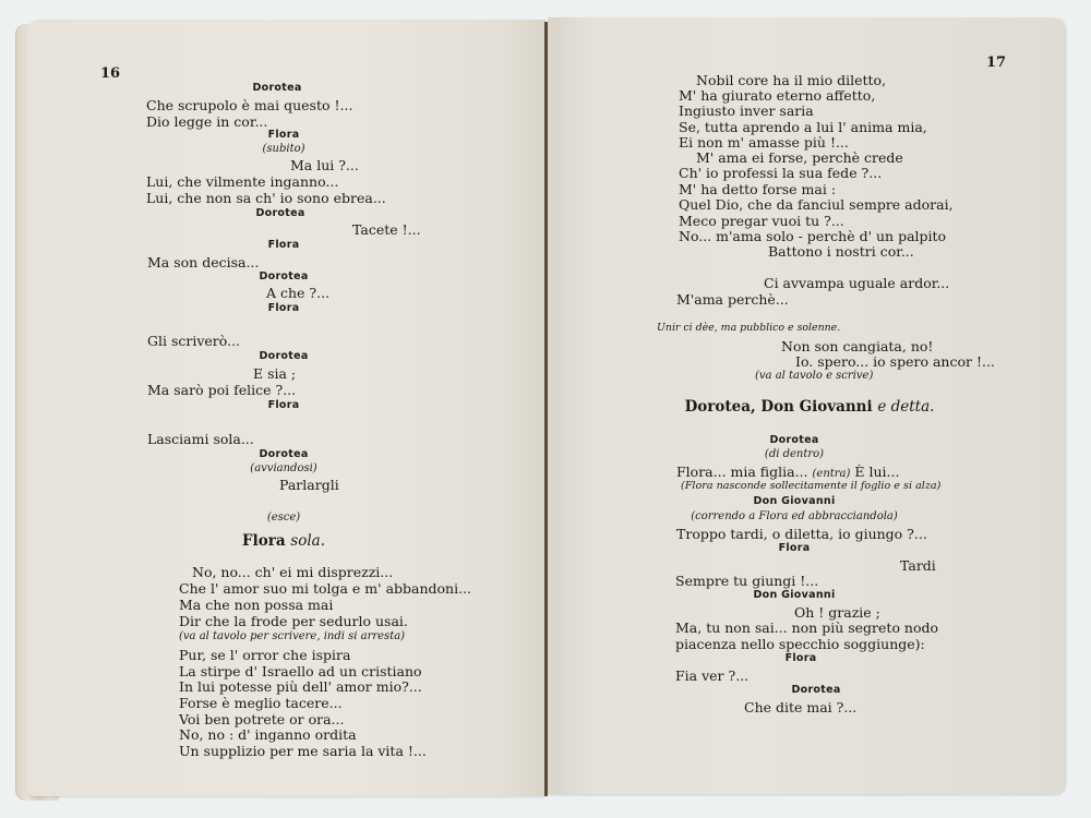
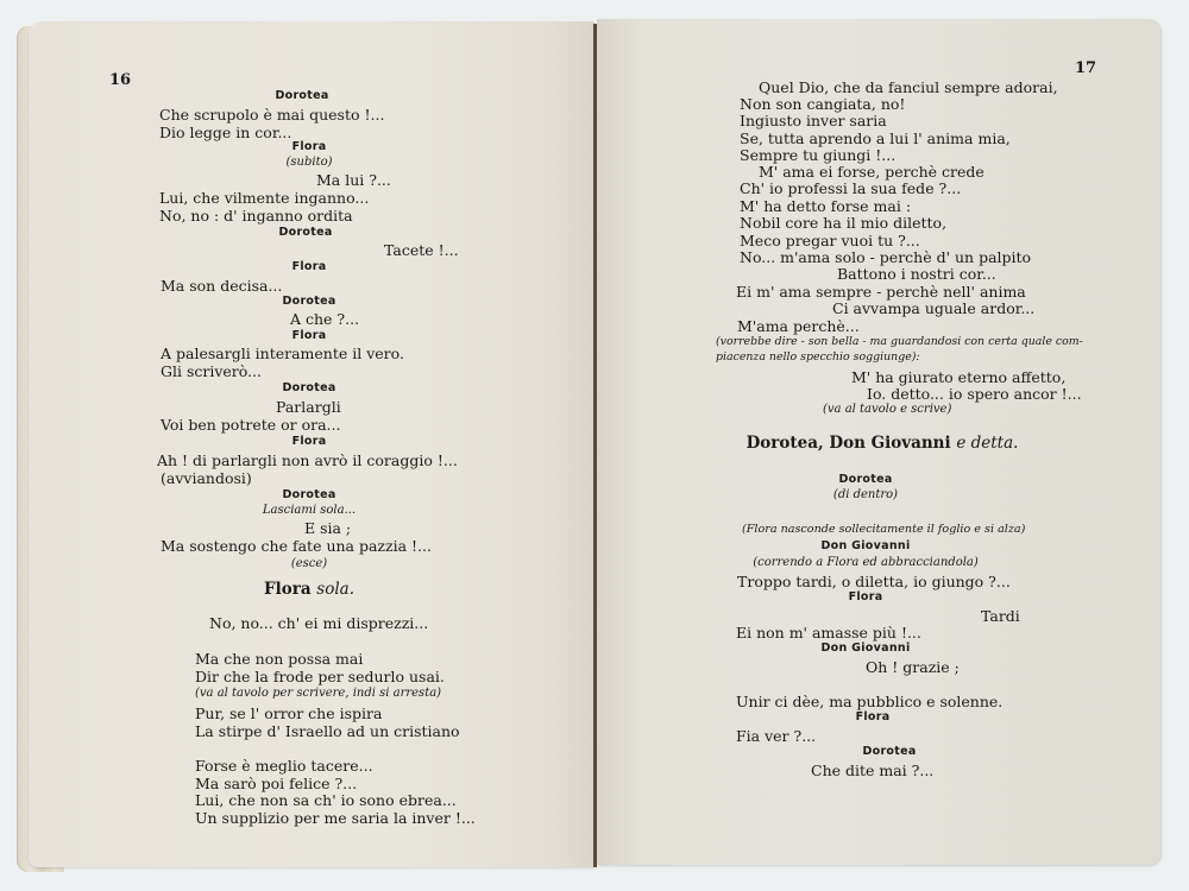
  16
  Dorotea
  Che scrupolo è mai questo !...
  Dio legge in cor...
  Flora
  (subito)
  Ma lui ?...
  Lui, che vilmente inganno...
- Lui, che non sa ch' io sono ebrea...
+ No, no : d' inganno ordita
  Dorotea
  Tacete !...
  Flora
  Ma son decisa...
  Dorotea
  A che ?...
  Flora
+ A palesargli interamente il vero.
  Gli scriverò...
  Dorotea
- E sia ;
+ Parlargli
- Ma sarò poi felice ?...
+ Voi ben potrete or ora...
  Flora
+ Ah ! di parlargli non avrò il coraggio !...
- Lasciami sola...
+ (avviandosi)
  Dorotea
- (avviandosi)
+ Lasciami sola...
- Parlargli
+ E sia ;
+ Ma sostengo che fate una pazzia !...
  (esce)
  Flora sola.
  No, no... ch' ei mi disprezzi...
- Che l' amor suo mi tolga e m' abbandoni...
  Ma che non possa mai
  Dir che la frode per sedurlo usai.
  (va al tavolo per scrivere, indi si arresta)
  Pur, se l' orror che ispira
  La stirpe d' Israello ad un cristiano
- In lui potesse più dell' amor mio?...
  Forse è meglio tacere...
- Voi ben potrete or ora...
+ Ma sarò poi felice ?...
- No, no : d' inganno ordita
+ Lui, che non sa ch' io sono ebrea...
- Un supplizio per me saria la vita !...
+ Un supplizio per me saria la inver !...
  17
- Nobil core ha il mio diletto,
+ Quel Dio, che da fanciul sempre adorai,
- M' ha giurato eterno affetto,
+ Non son cangiata, no!
  Ingiusto inver saria
  Se, tutta aprendo a lui l' anima mia,
- Ei non m' amasse più !...
+ Sempre tu giungi !...
  M' ama ei forse, perchè crede
  Ch' io professi la sua fede ?...
  M' ha detto forse mai :
- Quel Dio, che da fanciul sempre adorai,
+ Nobil core ha il mio diletto,
  Meco pregar vuoi tu ?...
  No... m'ama solo - perchè d' un palpito
  Battono i nostri cor...
+ Ei m' ama sempre - perchè nell' anima
  Ci avvampa uguale ardor...
  M'ama perchè...
+ (vorrebbe dire - son bella - ma guardandosi con certa quale com-
- Unir ci dèe, ma pubblico e solenne.
+ piacenza nello specchio soggiunge):
- Non son cangiata, no!
+ M' ha giurato eterno affetto,
- Io. spero... io spero ancor !...
+ Io. detto... io spero ancor !...
  (va al tavolo e scrive)
  Dorotea, Don Giovanni e detta.
  Dorotea
  (di dentro)
- Flora... mia figlia... (entra) È lui...
  (Flora nasconde sollecitamente il foglio e si alza)
  Don Giovanni
  (correndo a Flora ed abbracciandola)
  Troppo tardi, o diletta, io giungo ?...
  Flora
  Tardi
- Sempre tu giungi !...
+ Ei non m' amasse più !...
  Don Giovanni
  Oh ! grazie ;
- Ma, tu non sai... non più segreto nodo
- piacenza nello specchio soggiunge):
+ Unir ci dèe, ma pubblico e solenne.
  Flora
  Fia ver ?...
  Dorotea
  Che dite mai ?...
